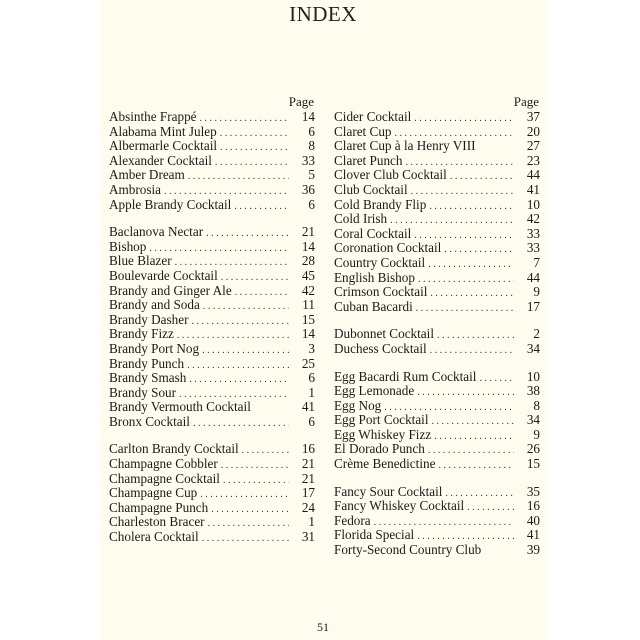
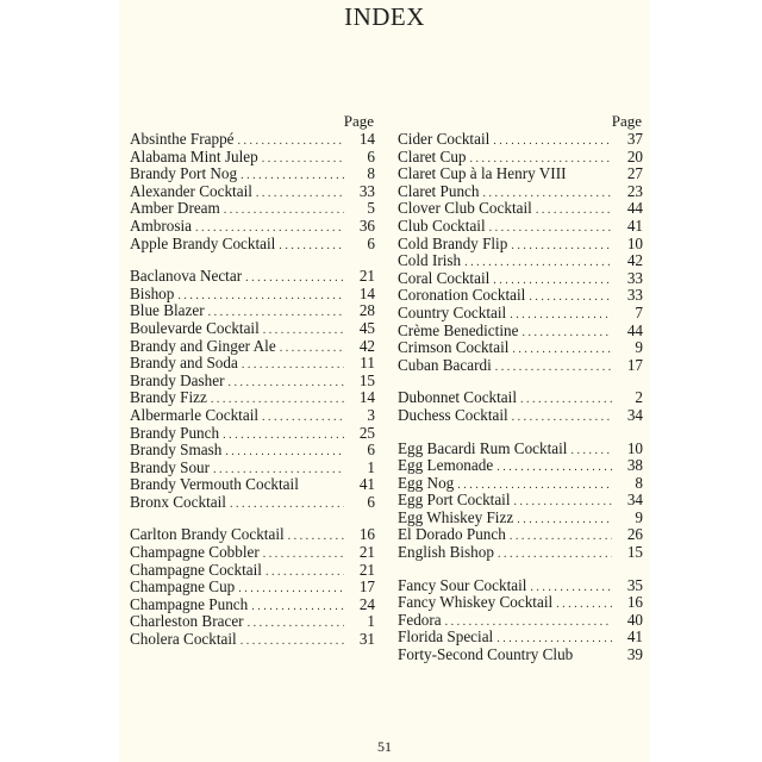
  INDEX
  Page
  Absinthe Frappé
  14
  Alabama Mint Julep
  6
- Albermarle Cocktail
+ Brandy Port Nog
  8
  Alexander Cocktail
  33
  Amber Dream
  5
  Ambrosia
  36
  Apple Brandy Cocktail
  6
  Baclanova Nectar
  21
  Bishop
  14
  Blue Blazer
  28
  Boulevarde Cocktail
  45
  Brandy and Ginger Ale
  42
  Brandy and Soda
  11
  Brandy Dasher
  15
  Brandy Fizz
  14
- Brandy Port Nog
+ Albermarle Cocktail
  3
  Brandy Punch
  25
  Brandy Smash
  6
  Brandy Sour
  1
  Brandy Vermouth Cocktail
  41
  Bronx Cocktail
  6
  Carlton Brandy Cocktail
  16
  Champagne Cobbler
  21
  Champagne Cocktail
  21
  Champagne Cup
  17
  Champagne Punch
  24
  Charleston Bracer
  1
  Cholera Cocktail
  31
  Page
  Cider Cocktail
  37
  Claret Cup
  20
  Claret Cup à la Henry VIII
  27
  Claret Punch
  23
  Clover Club Cocktail
  44
  Club Cocktail
  41
  Cold Brandy Flip
  10
  Cold Irish
  42
  Coral Cocktail
  33
  Coronation Cocktail
  33
  Country Cocktail
  7
- English Bishop
+ Crème Benedictine
  44
  Crimson Cocktail
  9
  Cuban Bacardi
  17
  Dubonnet Cocktail
  2
  Duchess Cocktail
  34
  Egg Bacardi Rum Cocktail
  10
  Egg Lemonade
  38
  Egg Nog
  8
  Egg Port Cocktail
  34
  Egg Whiskey Fizz
  9
  El Dorado Punch
  26
- Crème Benedictine
+ English Bishop
  15
  Fancy Sour Cocktail
  35
  Fancy Whiskey Cocktail
  16
  Fedora
  40
  Florida Special
  41
  Forty-Second Country Club
  39
  51
